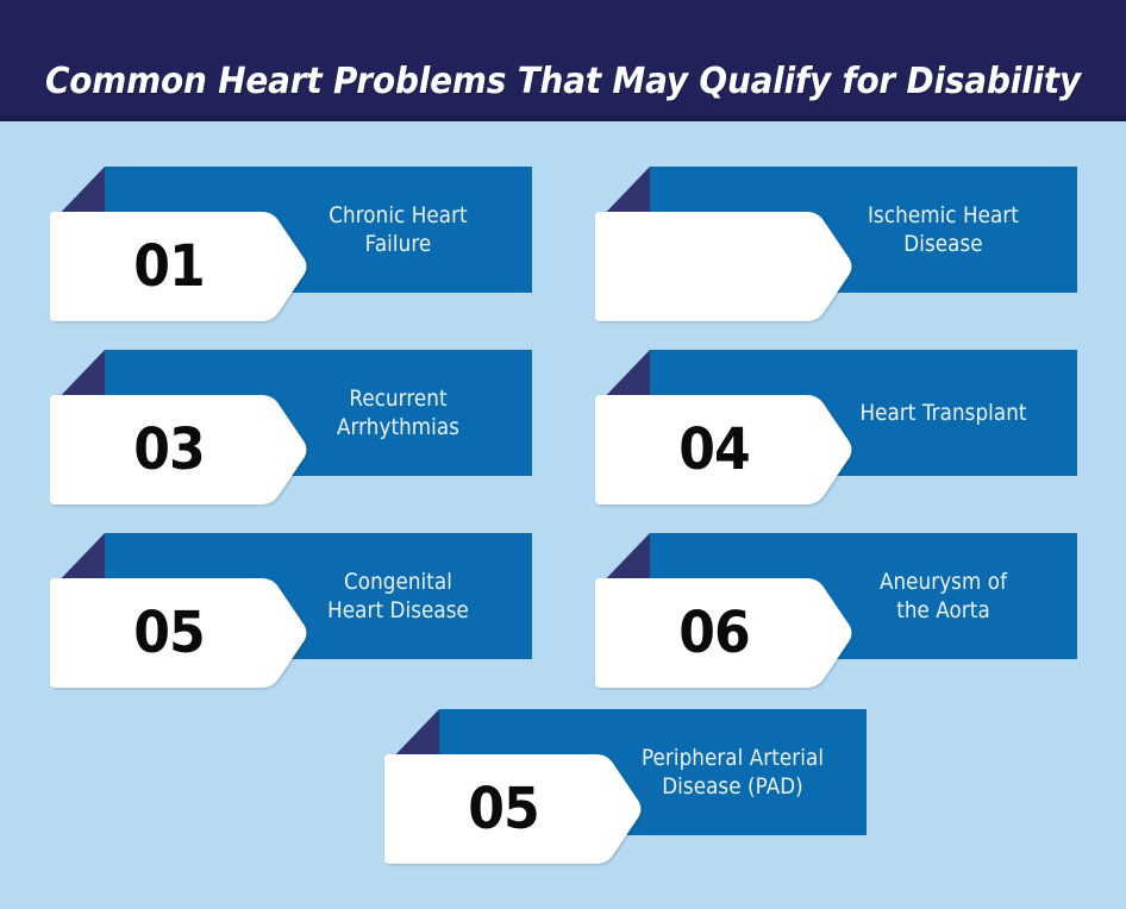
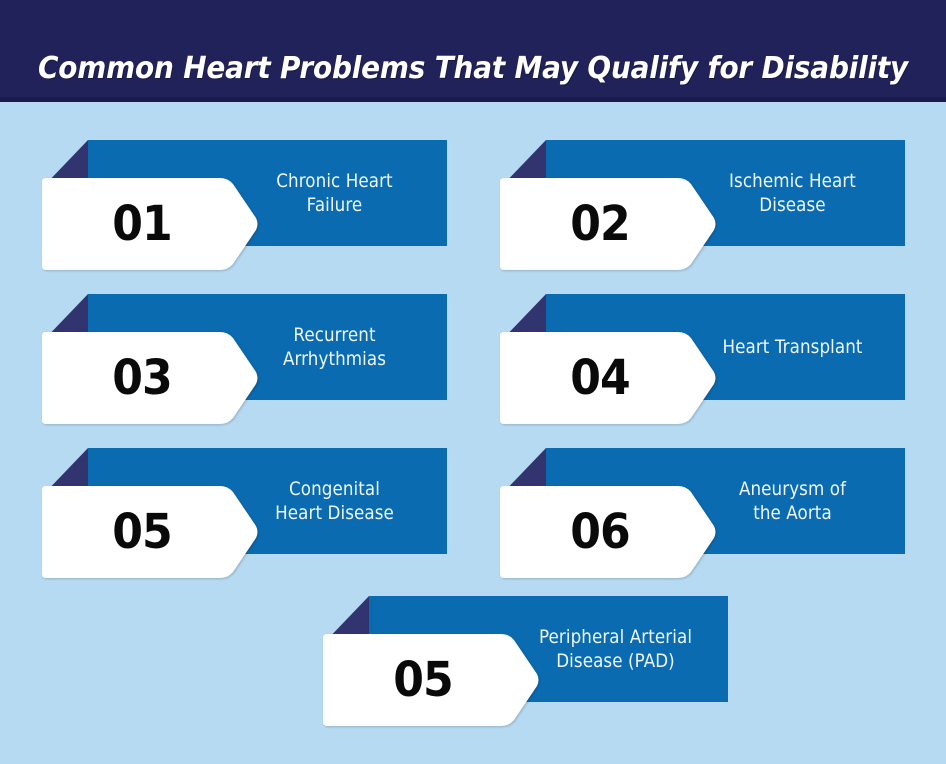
  Common Heart Problems That May Qualify for Disability
  Chronic Heart
  Failure
  01
  Ischemic Heart
  Disease
+ 02
  Recurrent
  Arrhythmias
  03
  Heart Transplant
  04
  Congenital
  Heart Disease
  05
  Aneurysm of
  the Aorta
  06
  Peripheral Arterial
  Disease (PAD)
  05
